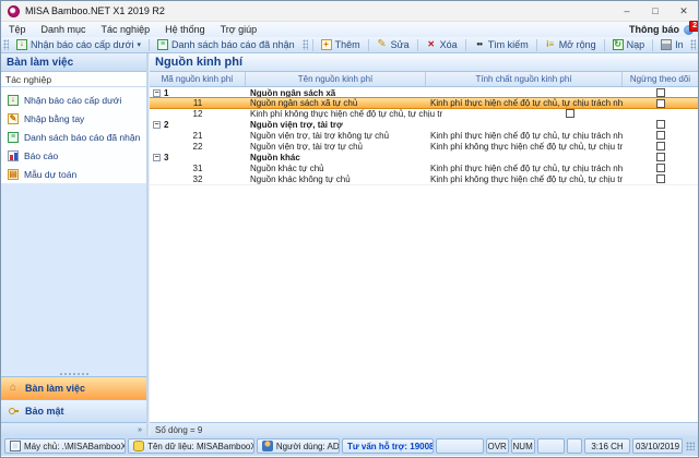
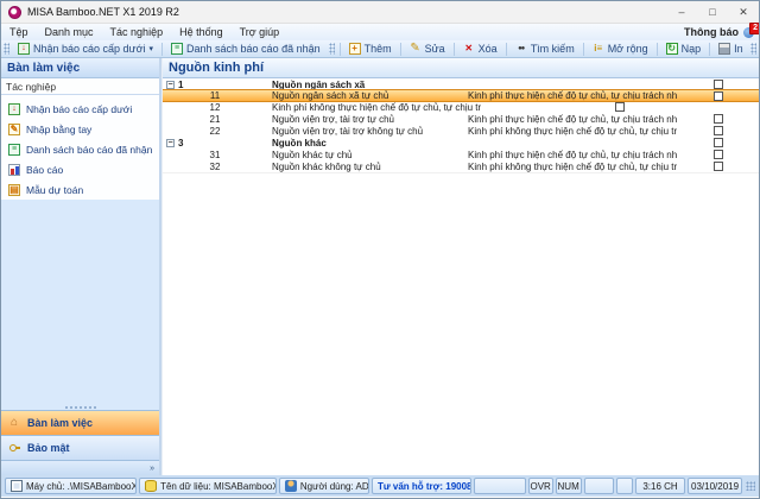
  MISA Bamboo.NET X1 2019 R2
  –
  □
  ✕
  Tệp
  Danh mục
  Tác nghiệp
  Hệ thống
  Trợ giúp
  Thông báo
  Nhận báo cáo cấp dưới
  Danh sách báo cáo đã nhận
  +
  Thêm
  ✎
  Sửa
  ✕
  Xóa
  Tìm kiếm
  i≡
  Mở rộng
  ↻
  Nạp
  In
  Bàn làm việc
  Tác nghiệp
  Nhận báo cáo cấp dưới
  ✎
  Nhập bằng tay
  Danh sách báo cáo đã nhận
  Báo cáo
  ▤
  Mẫu dự toán
  ⌂
  Bàn làm việc
  Bảo mật
  Nguồn kinh phí
- Mã nguồn kinh phí
- Tên nguồn kinh phí
- Tính chất nguồn kinh phí
- Ngừng theo dõi
  1
  Nguồn ngân sách xã
  11
  Nguồn ngân sách xã tự chủ
  Kinh phí thực hiện chế độ tự chủ, tự chịu trách nh
  12
  Kinh phí không thực hiện chế độ tự chủ, tự chịu tr
- 2
- Nguồn viện trợ, tài trợ
  21
- Nguồn viện trợ, tài trợ không tự chủ
+ Nguồn viện trợ, tài trợ tự chủ
  Kinh phí thực hiện chế độ tự chủ, tự chịu trách nh
  22
- Nguồn viện trợ, tài trợ tự chủ
+ Nguồn viện trợ, tài trợ không tự chủ
  Kinh phí không thực hiện chế độ tự chủ, tự chịu tr
  3
  Nguồn khác
  31
  Nguồn khác tự chủ
  Kinh phí thực hiện chế độ tự chủ, tự chịu trách nh
  32
  Nguồn khác không tự chủ
  Kinh phí không thực hiện chế độ tự chủ, tự chịu tr
- Số dòng = 9
  Máy chủ: .\MISABambooX
  Tên dữ liệu: MISABamboo
  Người dùng: AD
  Tư vấn hỗ trợ: 19008
  OVR
  NUM
  3:16 CH
  03/10/2019
